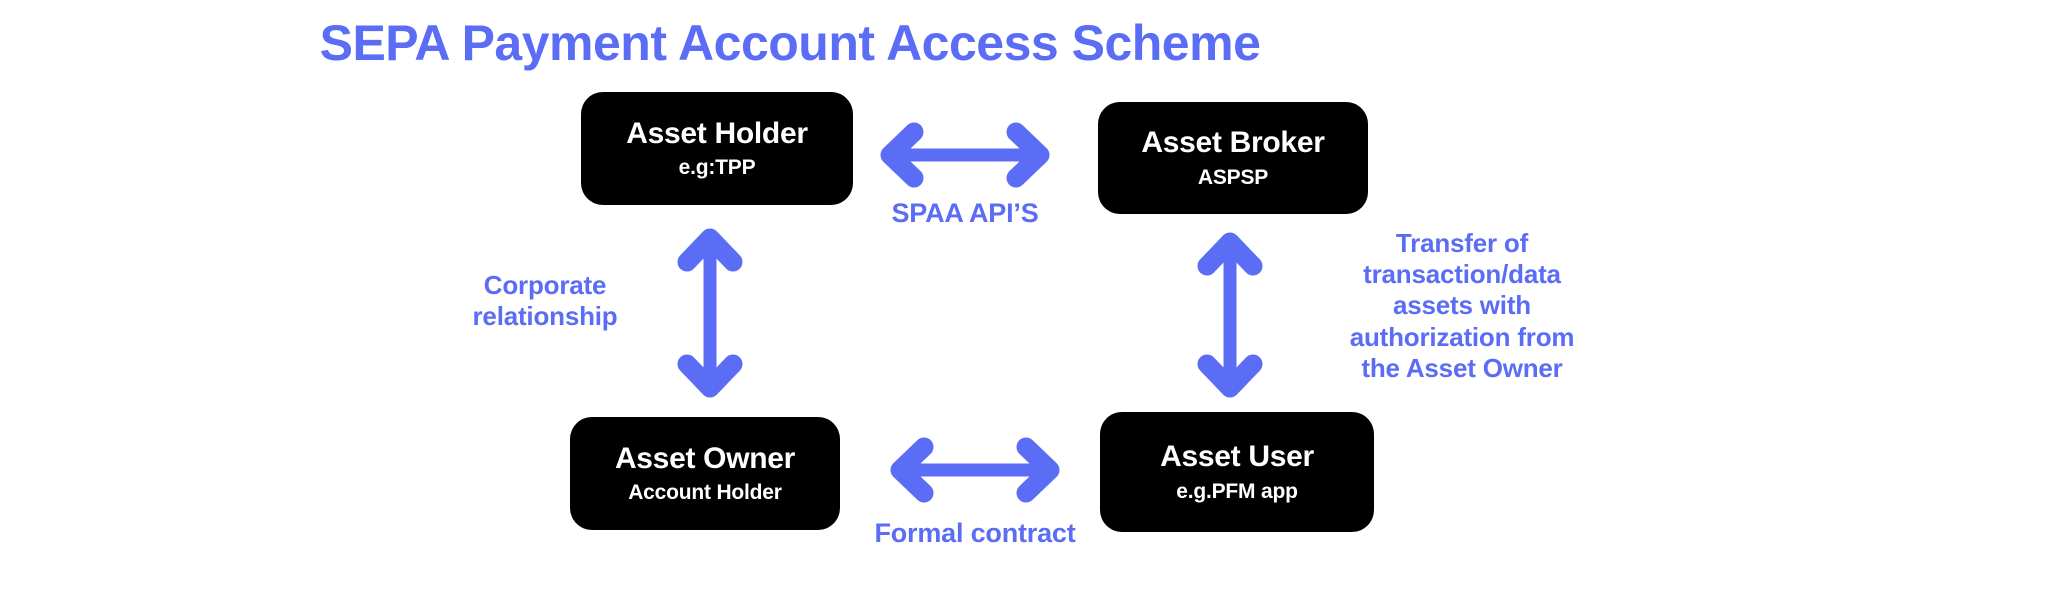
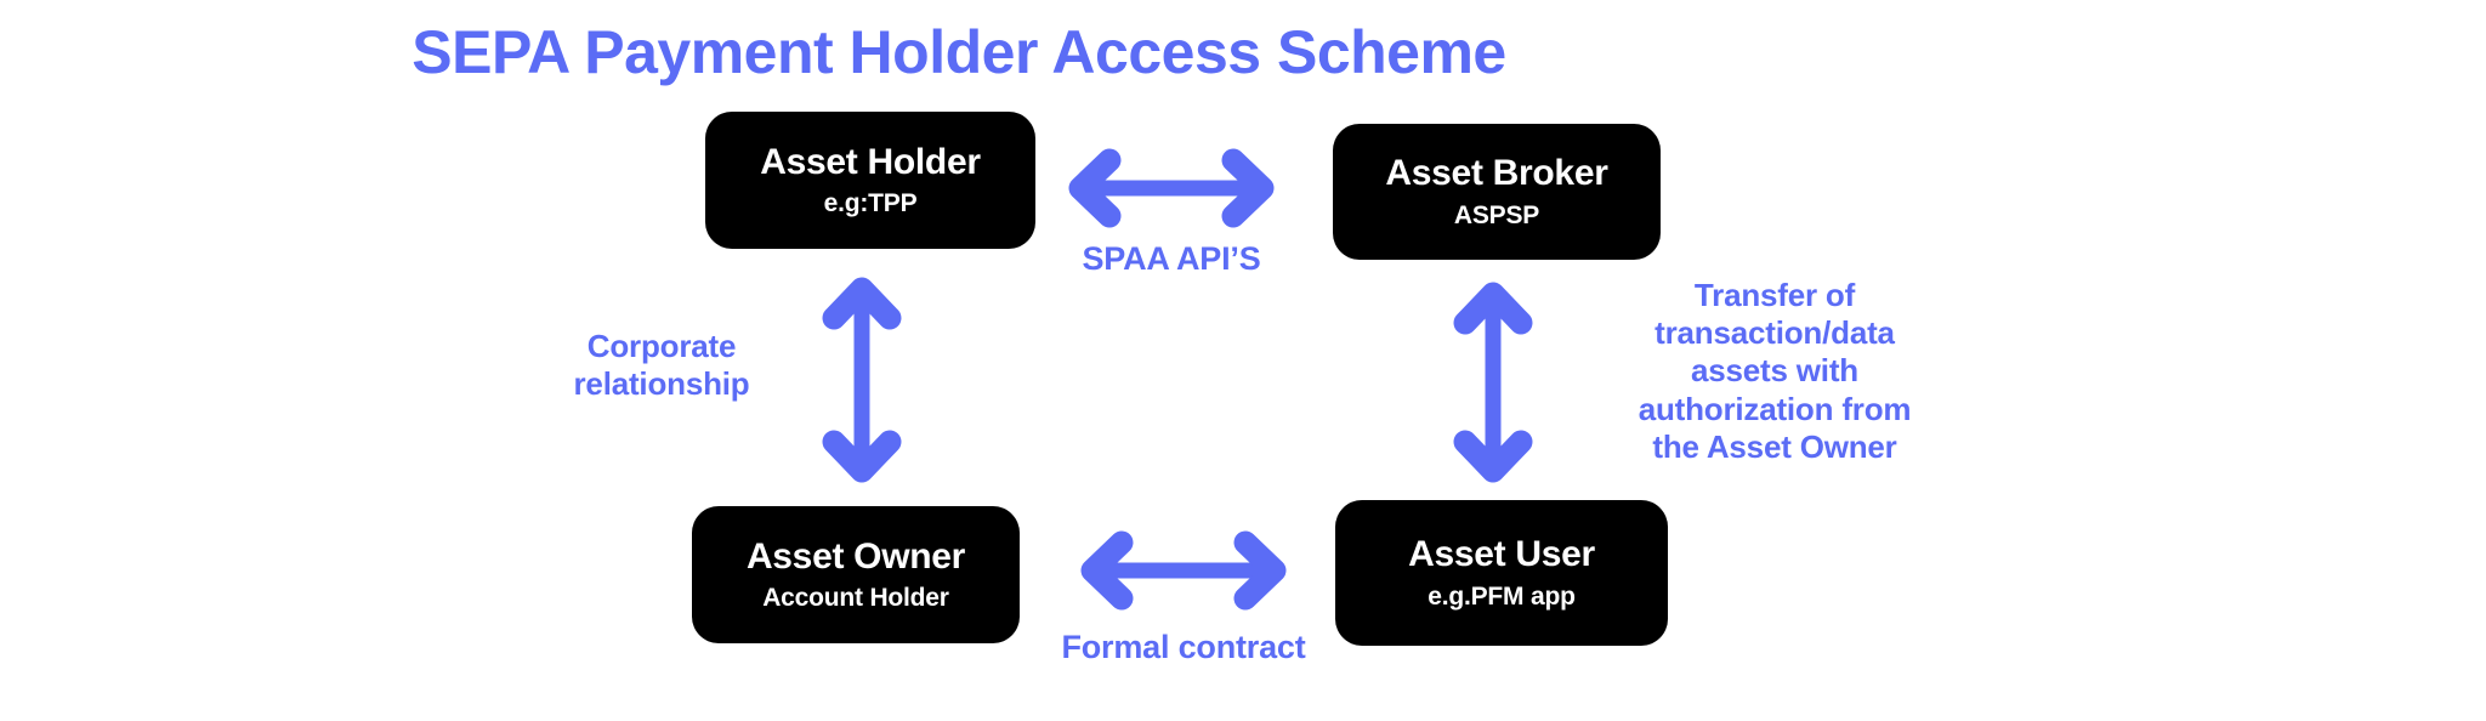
- SEPA Payment Account Access Scheme
+ SEPA Payment Holder Access Scheme
  Asset Holder
  e.g:TPP
  Asset Broker
  ASPSP
  Asset Owner
  Account Holder
  Asset User
  e.g.PFM app
  SPAA API’S
  Corporate
  relationship
  Formal contract
  Transfer of
  transaction/data
  assets with
  authorization from
  the Asset Owner
